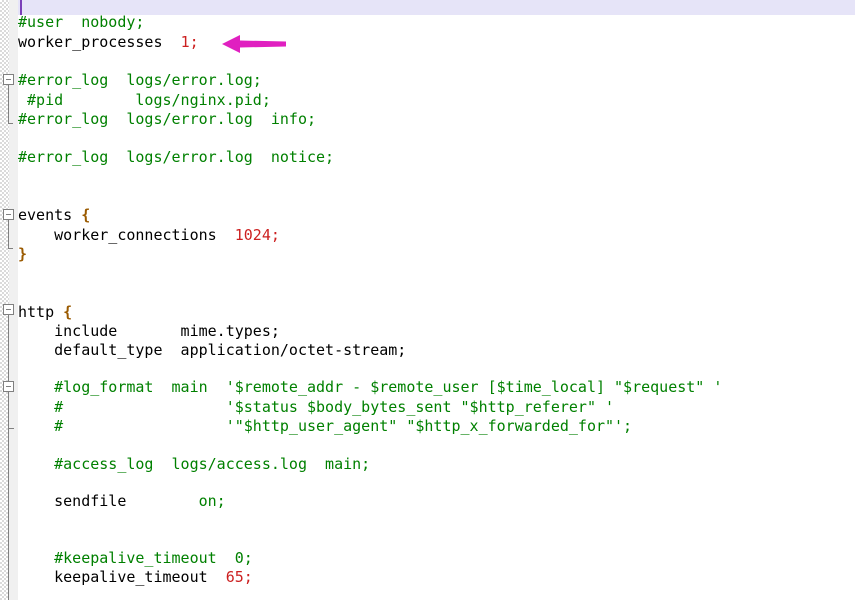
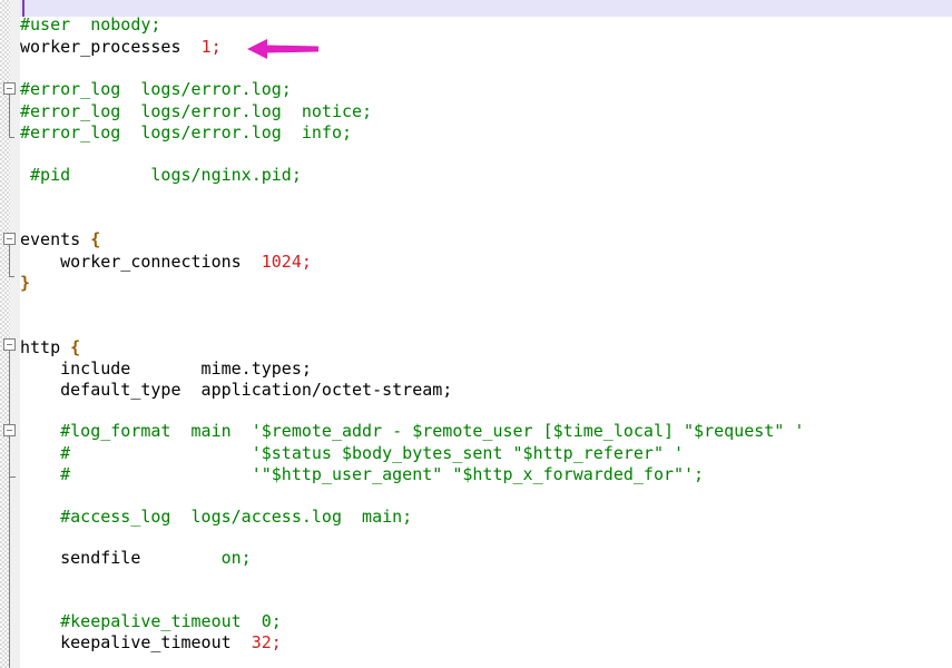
  #user nobody;
  worker_processes 1;
  #error_log logs/error.log;
- #pid logs/nginx.pid;
+ #error_log logs/error.log notice;
  #error_log logs/error.log info;
- #error_log logs/error.log notice;
+ #pid logs/nginx.pid;
  events {
  worker_connections 1024;
  }
  http {
  include mime.types;
  default_type application/octet-stream;
  #log_format main '$remote_addr - $remote_user [$time_local] "$request" '
  # '$status $body_bytes_sent "$http_referer" '
  # '"$http_user_agent" "$http_x_forwarded_for"';
  #access_log logs/access.log main;
  sendfile on;
  #keepalive_timeout 0;
- keepalive_timeout 65;
+ keepalive_timeout 32;
